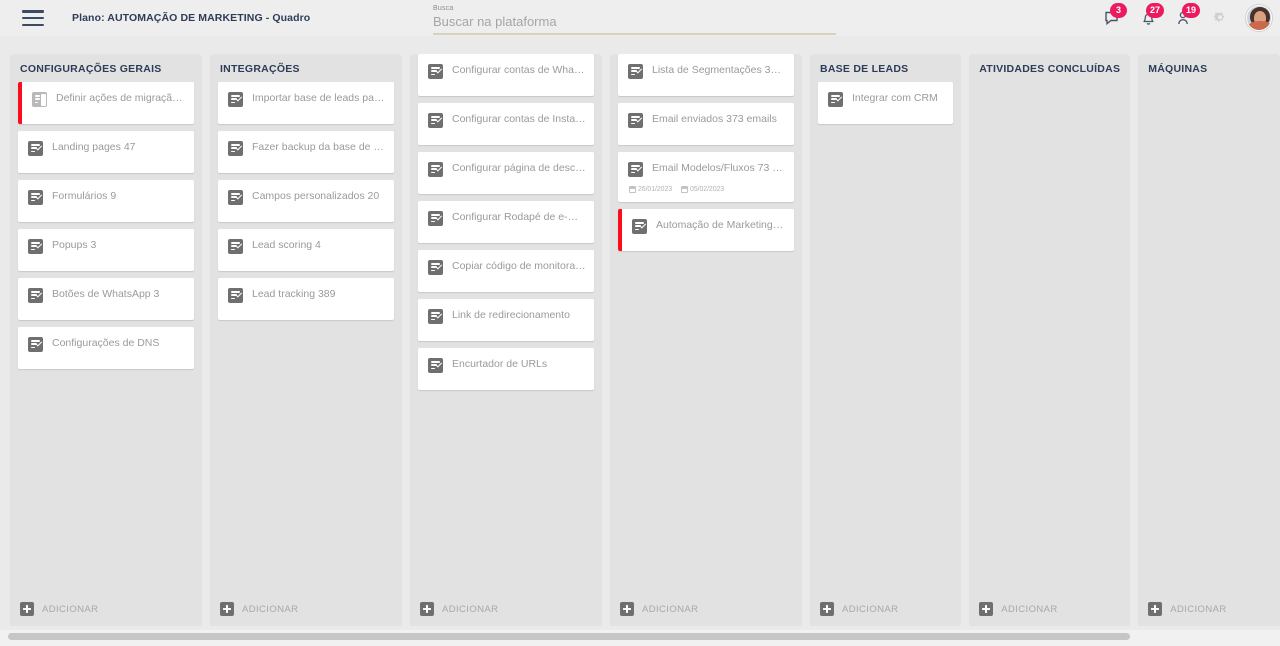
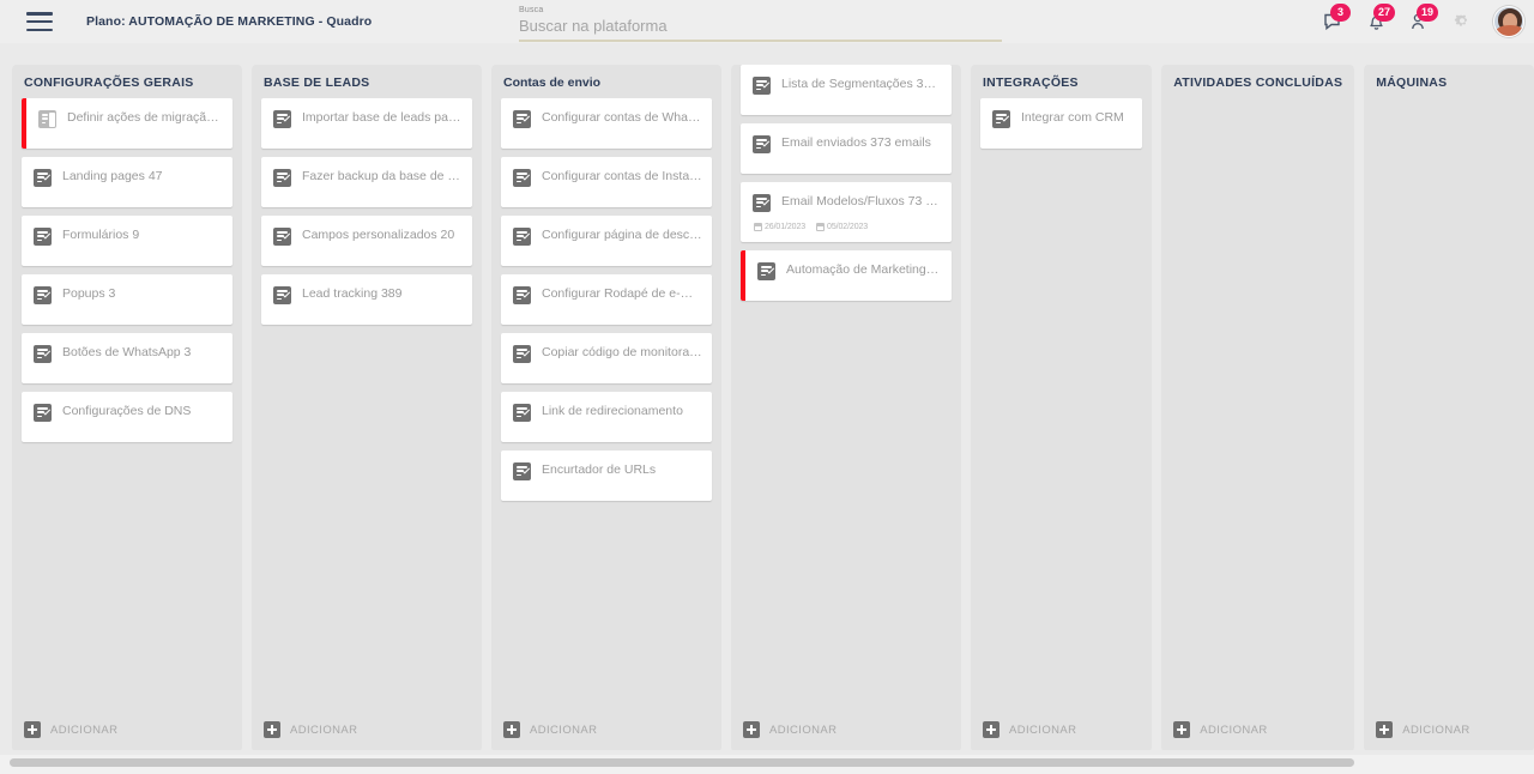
  Plano: AUTOMAÇÃO DE MARKETING - Quadro
  Buscar na plataforma
  3
  27
  19
  CONFIGURAÇÕES GERAIS
  Definir ações de migração d
  Landing pages 47
  Formulários 9
  Popups 3
  Botões de WhatsApp 3
  Configurações de DNS
  ADICIONAR
- INTEGRAÇÕES
+ BASE DE LEADS
  Importar base de leads para
  Fazer backup da base de lea
  Campos personalizados 20
- Lead scoring 4
  Lead tracking 389
  ADICIONAR
+ Contas de envio
  Configurar contas de Whatsa
  Configurar contas de Instagr
  Configurar página de descad
  Configurar Rodapé de e-mail
  Copiar código de monitoram
  Link de redirecionamento
  Encurtador de URLs
  ADICIONAR
  Lista de Segmentações 36 s
  Email enviados 373 emails
  Email Modelos/Fluxos 73 em
  Automação de Marketing 37
  ADICIONAR
- BASE DE LEADS
+ INTEGRAÇÕES
  Integrar com CRM
  ADICIONAR
  ATIVIDADES CONCLUÍDAS
  ADICIONAR
  MÁQUINAS
  ADICIONAR
